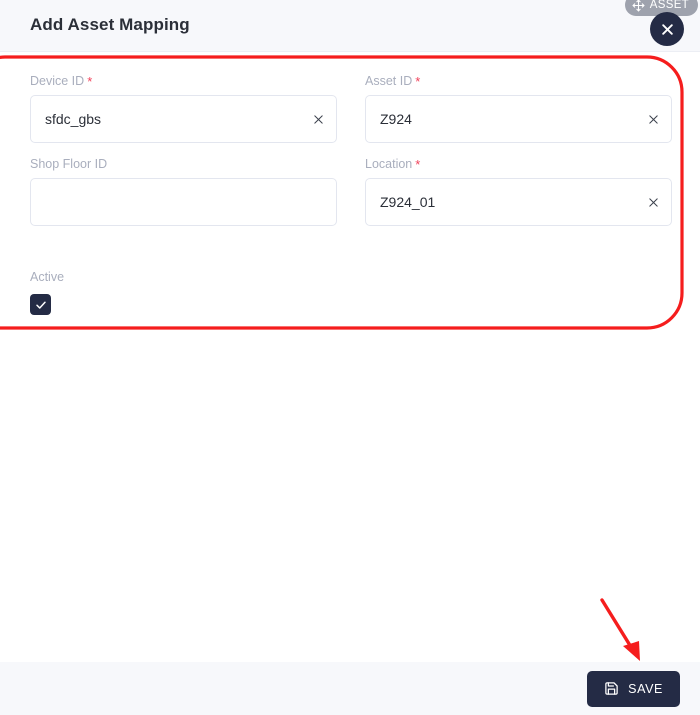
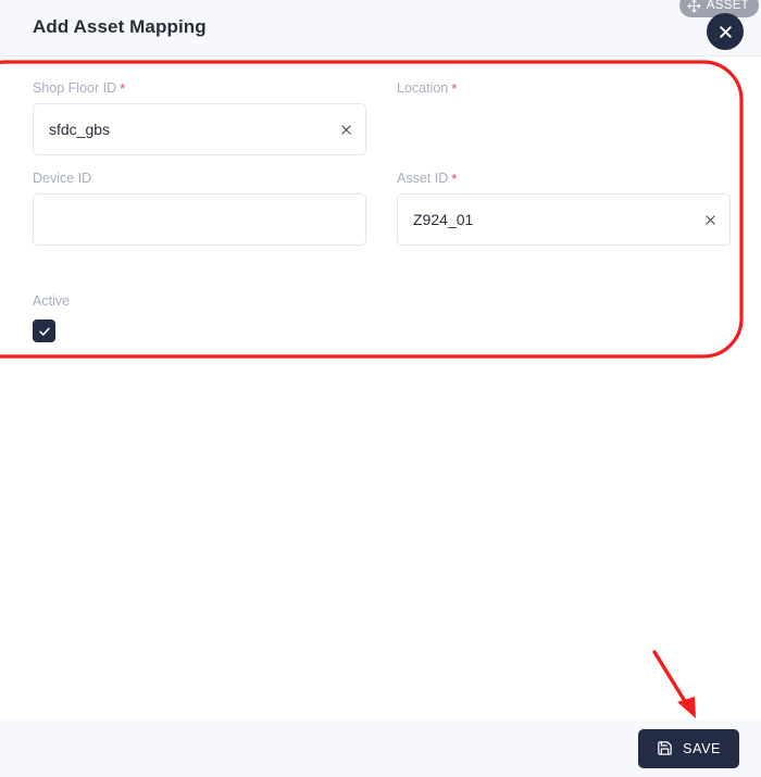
  Add Asset Mapping
  ASSET
- Device ID *
+ Shop Floor ID *
  sfdc_gbs
- Asset ID *
+ Location *
- Z924
- Shop Floor ID
+ Device ID
- Location *
+ Asset ID *
  Z924_01
  Active
  SAVE
